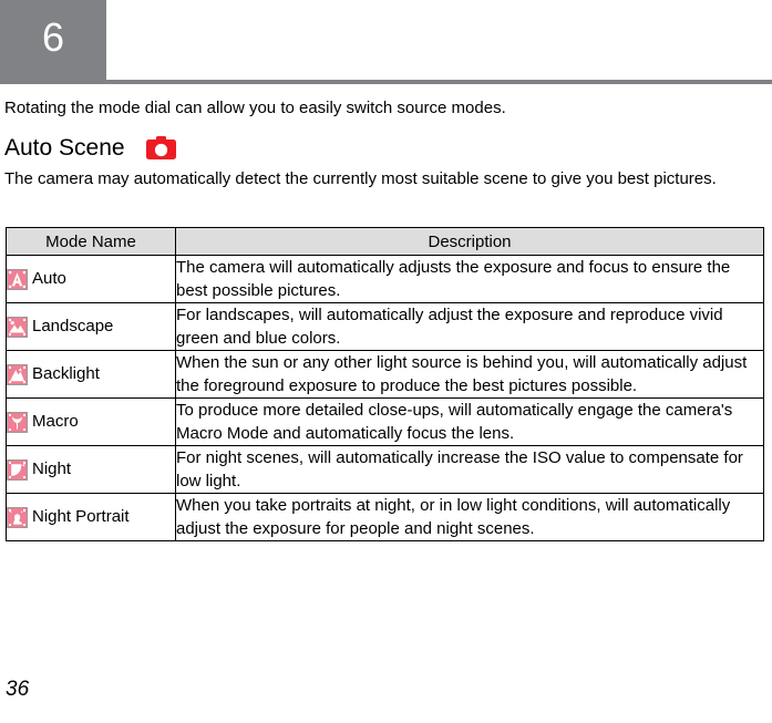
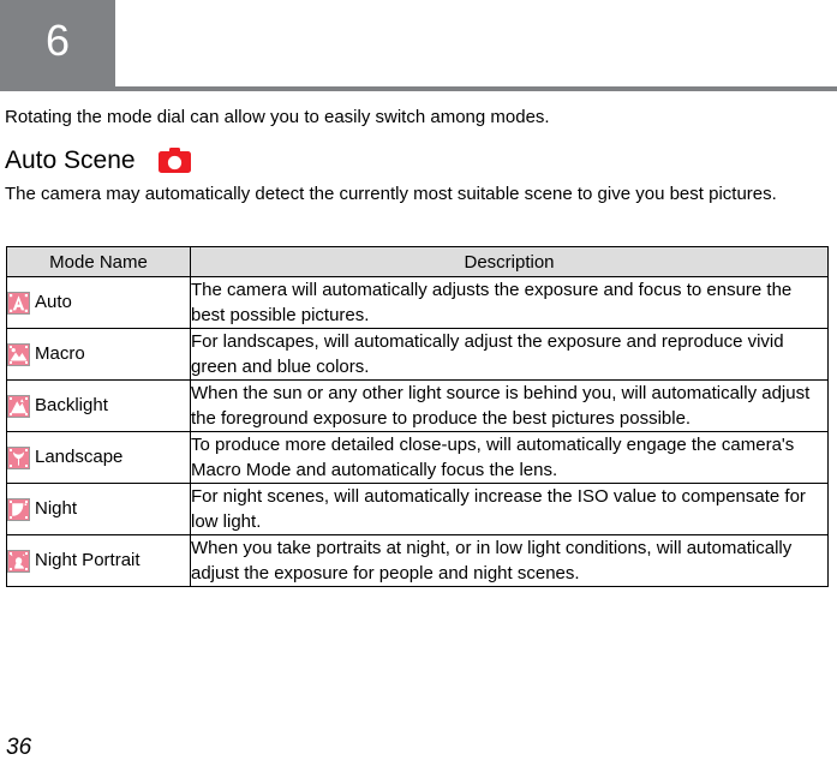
  6
- Rotating the mode dial can allow you to easily switch source modes.
+ Rotating the mode dial can allow you to easily switch among modes.
  Auto Scene
  The camera may automatically detect the currently most suitable scene to give you best pictures.
  Mode Name	Description
  Auto	The camera will automatically adjusts the exposure and focus to ensure the best possible pictures.
- Landscape	For landscapes, will automatically adjust the exposure and reproduce vivid green and blue colors.
+ Macro	For landscapes, will automatically adjust the exposure and reproduce vivid green and blue colors.
  Backlight	When the sun or any other light source is behind you, will automatically adjust the foreground exposure to produce the best pictures possible.
- Macro	To produce more detailed close-ups, will automatically engage the camera's Macro Mode and automatically focus the lens.
+ Landscape	To produce more detailed close-ups, will automatically engage the camera's Macro Mode and automatically focus the lens.
  Night	For night scenes, will automatically increase the ISO value to compensate for low light.
  Night Portrait	When you take portraits at night, or in low light conditions, will automatically adjust the exposure for people and night scenes.
  36
